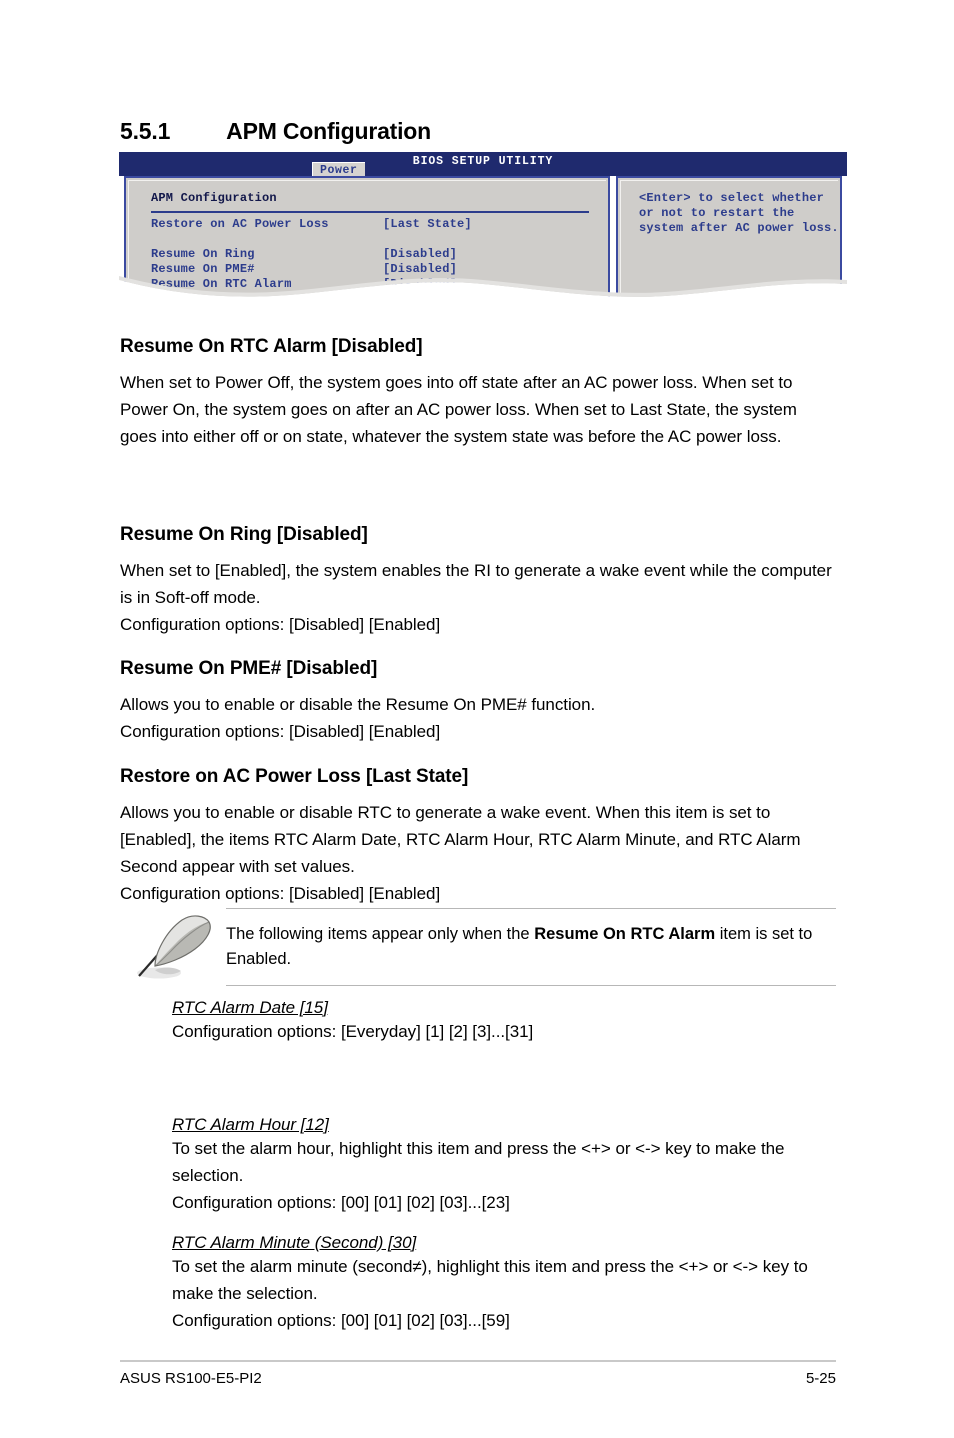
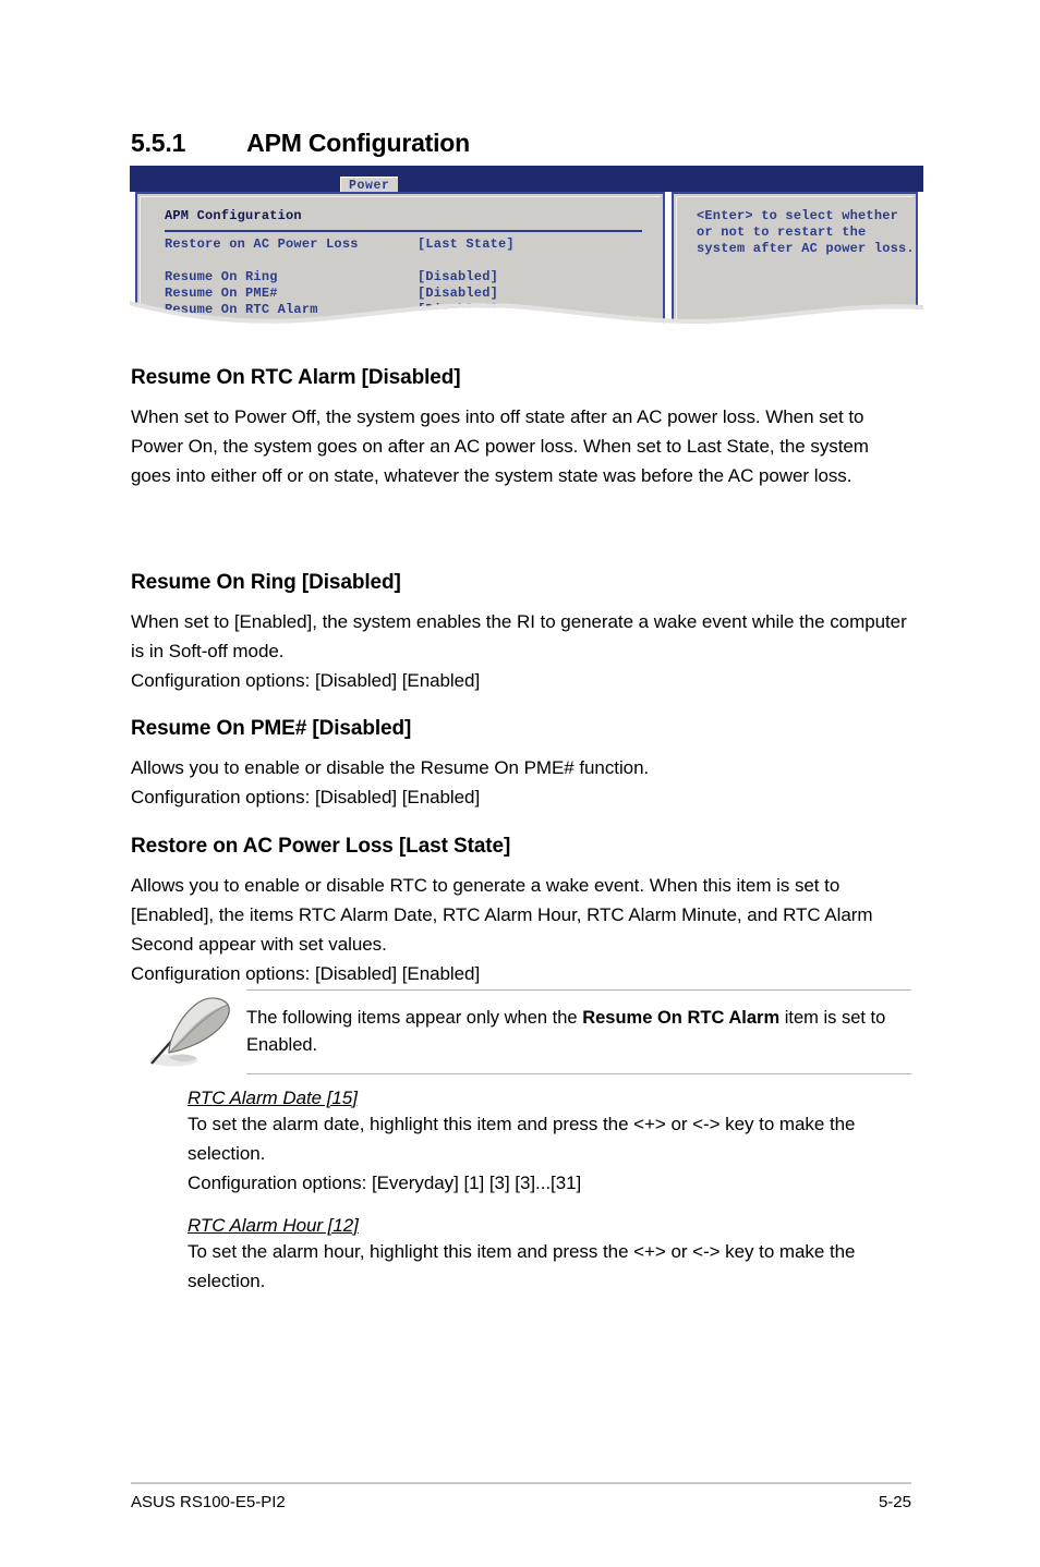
  5.5.1
  APM Configuration
- BIOS SETUP UTILITY
  Power
  APM Configuration
  Restore on AC Power Loss
  [Last State]
  Resume On Ring
  [Disabled]
  Resume On PME#
  [Disabled]
  Resume On RTC Alarm
  <Enter> to select whether or not to restart the system after AC power loss.
  Resume On RTC Alarm [Disabled]
  When set to Power Off, the system goes into off state after an AC power loss. When set to Power On, the system goes on after an AC power loss. When set to Last State, the system goes into either off or on state, whatever the system state was before the AC power loss.
  Resume On Ring [Disabled]
  When set to [Enabled], the system enables the RI to generate a wake event while the computer is in Soft-off mode.
  Configuration options: [Disabled] [Enabled]
  Resume On PME# [Disabled]
  Allows you to enable or disable the Resume On PME# function.
  Configuration options: [Disabled] [Enabled]
  Restore on AC Power Loss [Last State]
  Allows you to enable or disable RTC to generate a wake event. When this item is set to [Enabled], the items RTC Alarm Date, RTC Alarm Hour, RTC Alarm Minute, and RTC Alarm Second appear with set values.
  Configuration options: [Disabled] [Enabled]
  The following items appear only when the Resume On RTC Alarm item is set to Enabled.
  RTC Alarm Date [15]
+ To set the alarm date, highlight this item and press the <+> or <-> key to make the selection.
- Configuration options: [Everyday] [1] [2] [3]...[31]
+ Configuration options: [Everyday] [1] [3] [3]...[31]
  RTC Alarm Hour [12]
  To set the alarm hour, highlight this item and press the <+> or <-> key to make the selection.
- Configuration options: [00] [01] [02] [03]...[23]
- RTC Alarm Minute (Second) [30]
- To set the alarm minute (second≠), highlight this item and press the <+> or <-> key to make the selection.
- Configuration options: [00] [01] [02] [03]...[59]
  ASUS RS100-E5-PI2
  5-25
